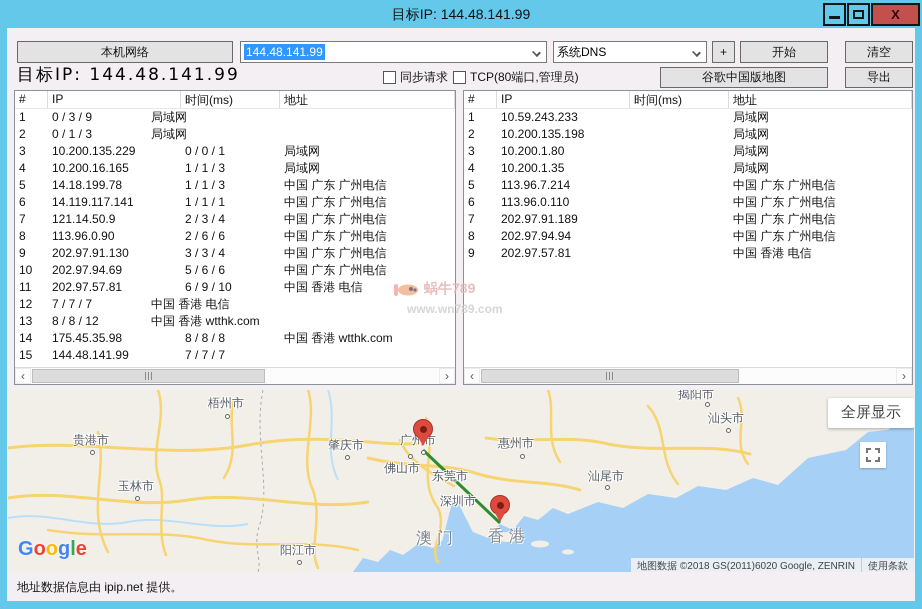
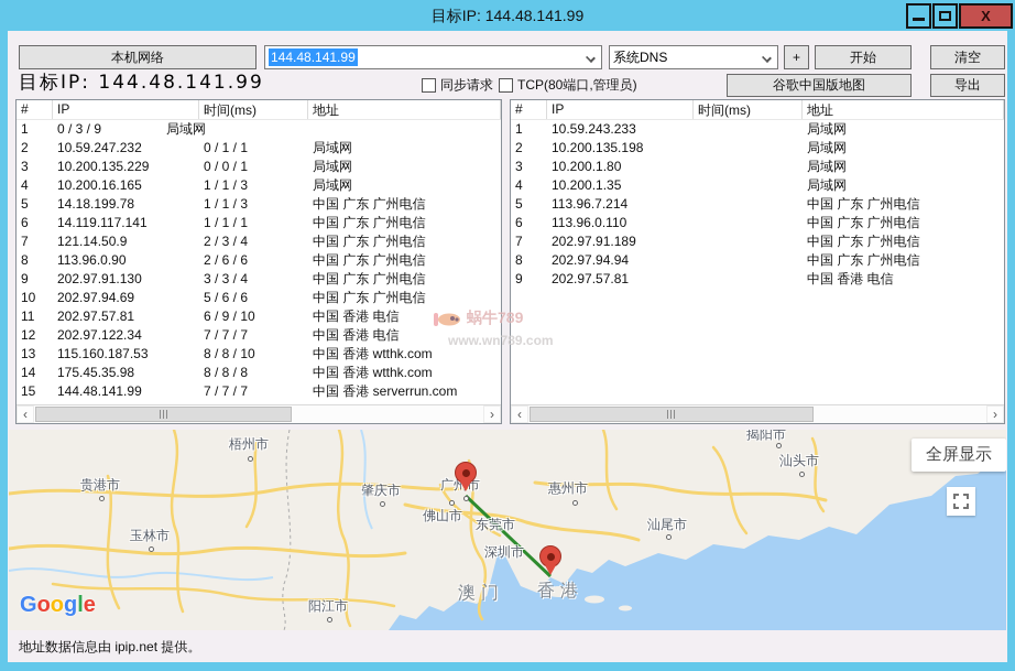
  目标IP: 144.48.141.99
  X
  本机网络
  144.48.141.99
  系统DNS
  +
  开始
  清空
  目标IP: 144.48.141.99
  同步请求
  TCP(80端口,管理员)
  谷歌中国版地图
  导出
  #
  IP
  时间(ms)
  地址
  1
  0 / 3 / 9
  局域网
  2
+ 10.59.247.232
- 0 / 1 / 3
+ 0 / 1 / 1
  局域网
  3
  10.200.135.229
  0 / 0 / 1
  局域网
  4
  10.200.16.165
  1 / 1 / 3
  局域网
  5
  14.18.199.78
  1 / 1 / 3
  中国 广东 广州电信
  6
  14.119.117.141
  1 / 1 / 1
  中国 广东 广州电信
  7
  121.14.50.9
  2 / 3 / 4
  中国 广东 广州电信
  8
  113.96.0.90
  2 / 6 / 6
  中国 广东 广州电信
  9
  202.97.91.130
  3 / 3 / 4
  中国 广东 广州电信
  10
  202.97.94.69
  5 / 6 / 6
  中国 广东 广州电信
  11
  202.97.57.81
  6 / 9 / 10
  中国 香港 电信
  12
+ 202.97.122.34
  7 / 7 / 7
  中国 香港 电信
  13
+ 115.160.187.53
- 8 / 8 / 12
+ 8 / 8 / 10
  中国 香港 wtthk.com
  14
  175.45.35.98
  8 / 8 / 8
  中国 香港 wtthk.com
  15
  144.48.141.99
  7 / 7 / 7
+ 中国 香港 serverrun.com
  ‹
  ›
  #
  IP
  时间(ms)
  地址
  1
  10.59.243.233
  局域网
  2
  10.200.135.198
  局域网
  3
  10.200.1.80
  局域网
  4
  10.200.1.35
  局域网
  5
  113.96.7.214
  中国 广东 广州电信
  6
  113.96.0.110
  中国 广东 广州电信
  7
  202.97.91.189
  中国 广东 广州电信
  8
  202.97.94.94
  中国 广东 广州电信
  9
  202.97.57.81
  中国 香港 电信
  ‹
  ›
  蜗牛789
  www.wn789.com
  梧州市
  贵港市
  玉林市
  肇庆市
  佛山市
  东莞市
  惠州市
  深圳市
  汕尾市
  汕头市
  揭阳市
  阳江市
  澳门
  香港
  全屏显示
  Google
- 地图数据 ©2018 GS(2011)6020 Google, ZENRIN
- 使用条款
  地址数据信息由 ipip.net 提供。
